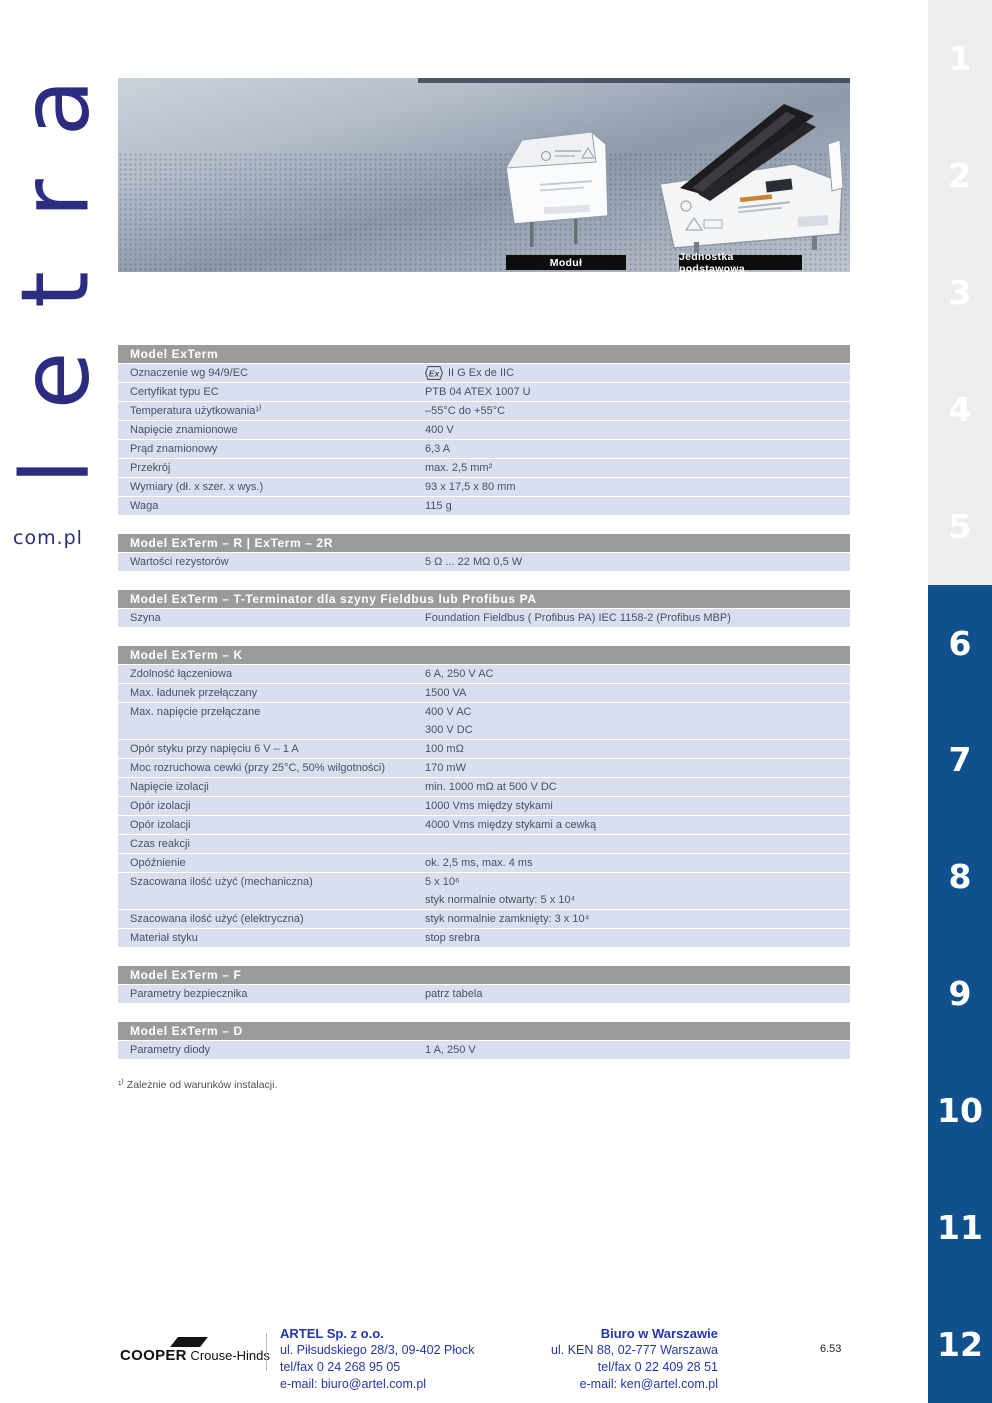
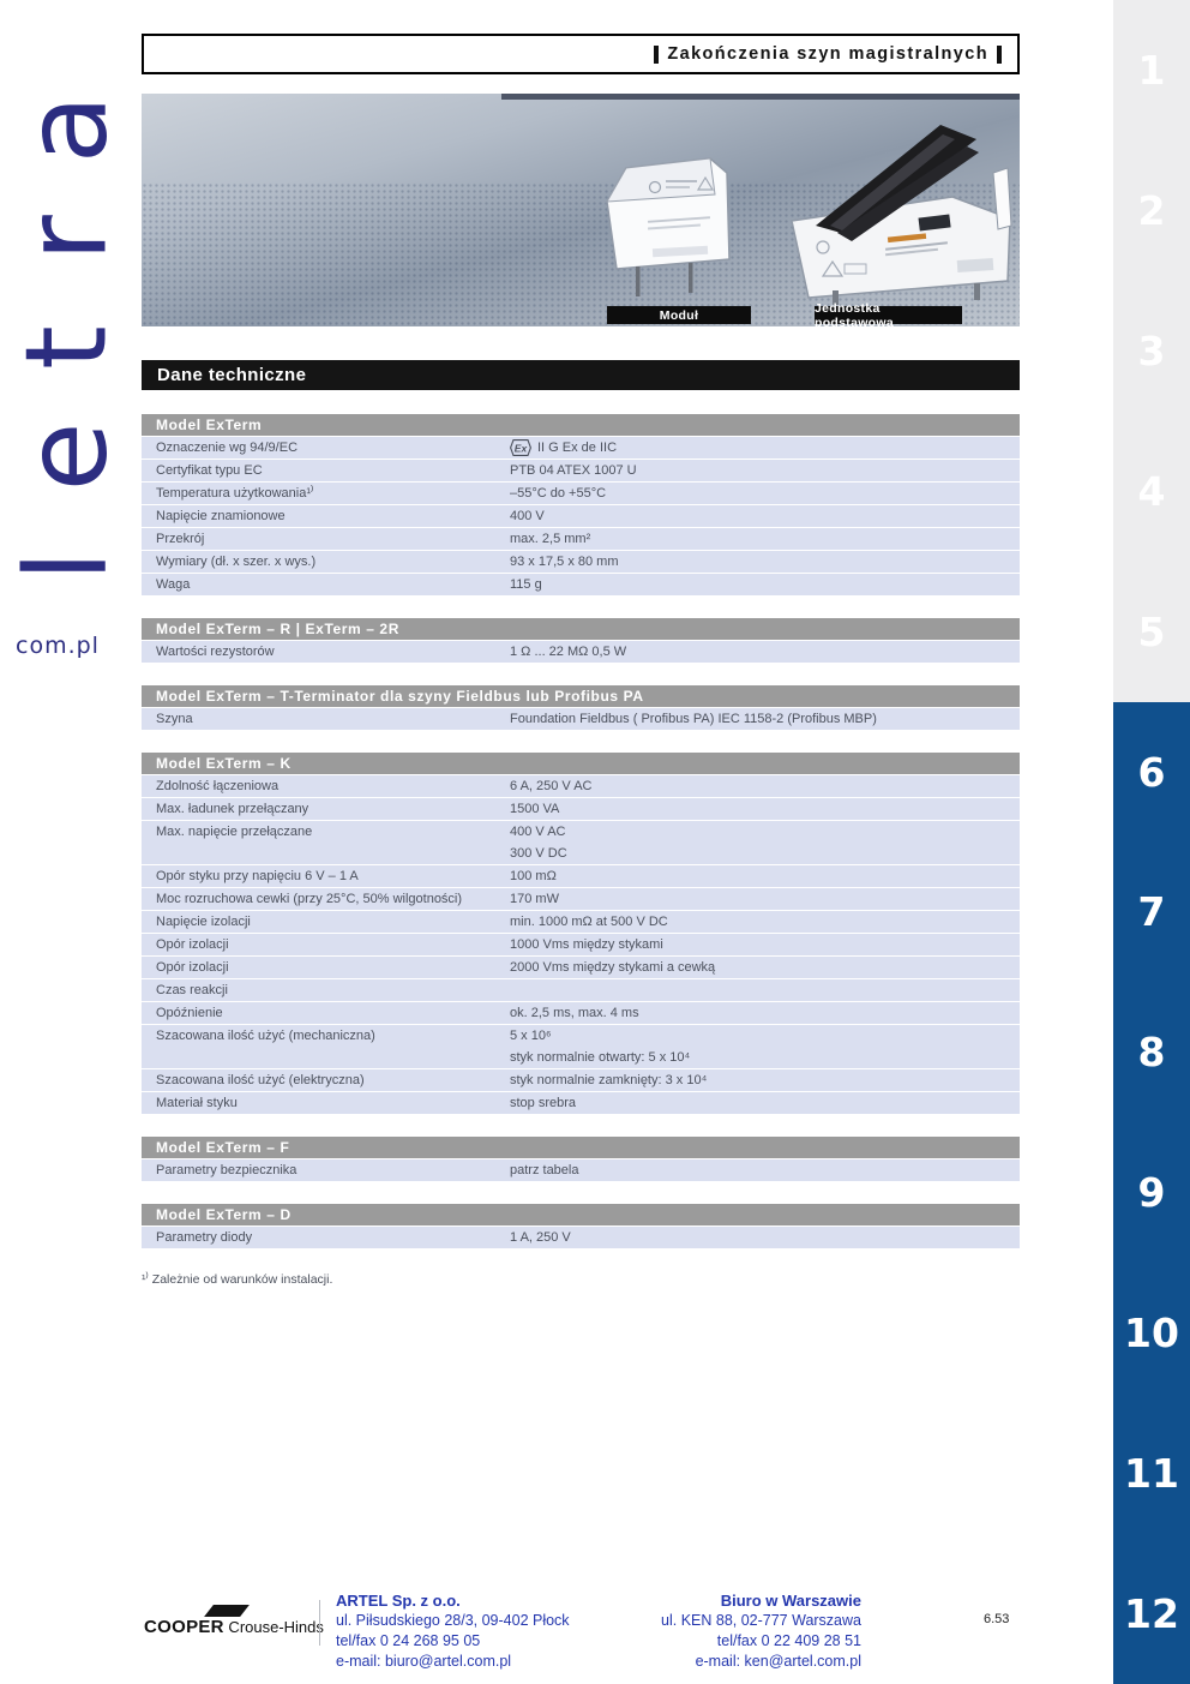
  com.pl
  6
  7
  8
  9
  10
  11
  12
+ Zakończenia szyn magistralnych
  Moduł
  Jednostka podstawowa
+ Dane techniczne
  Model ExTerm
  Oznaczenie wg 94/9/EC
  Ex
  II G Ex de IIC
  Certyfikat typu EC
  PTB 04 ATEX 1007 U
  Temperatura użytkowania¹⁾
  –55°C do +55°C
  Napięcie znamionowe
  400 V
- Prąd znamionowy
- 6,3 A
  Przekrój
  max. 2,5 mm²
  Wymiary (dł. x szer. x wys.)
  93 x 17,5 x 80 mm
  Waga
  115 g
  Model ExTerm – R | ExTerm – 2R
  Wartości rezystorów
- 5 Ω ... 22 MΩ 0,5 W
+ 1 Ω ... 22 MΩ 0,5 W
  Model ExTerm – T-Terminator dla szyny Fieldbus lub Profibus PA
  Szyna
  Foundation Fieldbus ( Profibus PA) IEC 1158-2 (Profibus MBP)
  Model ExTerm – K
  Zdolność łączeniowa
  6 A, 250 V AC
  Max. ładunek przełączany
  1500 VA
  Max. napięcie przełączane
  400 V AC
  300 V DC
  Opór styku przy napięciu 6 V – 1 A
  100 mΩ
  Moc rozruchowa cewki (przy 25°C, 50% wilgotności)
  170 mW
  Napięcie izolacji
  min. 1000 mΩ at 500 V DC
  Opór izolacji
  1000 Vms między stykami
  Opór izolacji
- 4000 Vms między stykami a cewką
+ 2000 Vms między stykami a cewką
  Czas reakcji
  Opóźnienie
  ok. 2,5 ms, max. 4 ms
  Szacowana ilość użyć (mechaniczna)
  5 x 10⁶
  styk normalnie otwarty: 5 x 10⁴
  Szacowana ilość użyć (elektryczna)
  styk normalnie zamknięty: 3 x 10⁴
  Materiał styku
  stop srebra
  Model ExTerm – F
  Parametry bezpiecznika
  patrz tabela
  Model ExTerm – D
  Parametry diody
  1 A, 250 V
  ¹⁾ Zależnie od warunków instalacji.
  COOPER Crouse-Hind
  ARTEL Sp. z o.o.
  ul. Piłsudskiego 28/3, 09-402 Płock
  tel/fax 0 24 268 95 05
  e-mail: biuro@artel.com.pl
  Biuro w Warszawie
  ul. KEN 88, 02-777 Warszawa
  tel/fax 0 22 409 28 51
  e-mail: ken@artel.com.pl
  6.53
